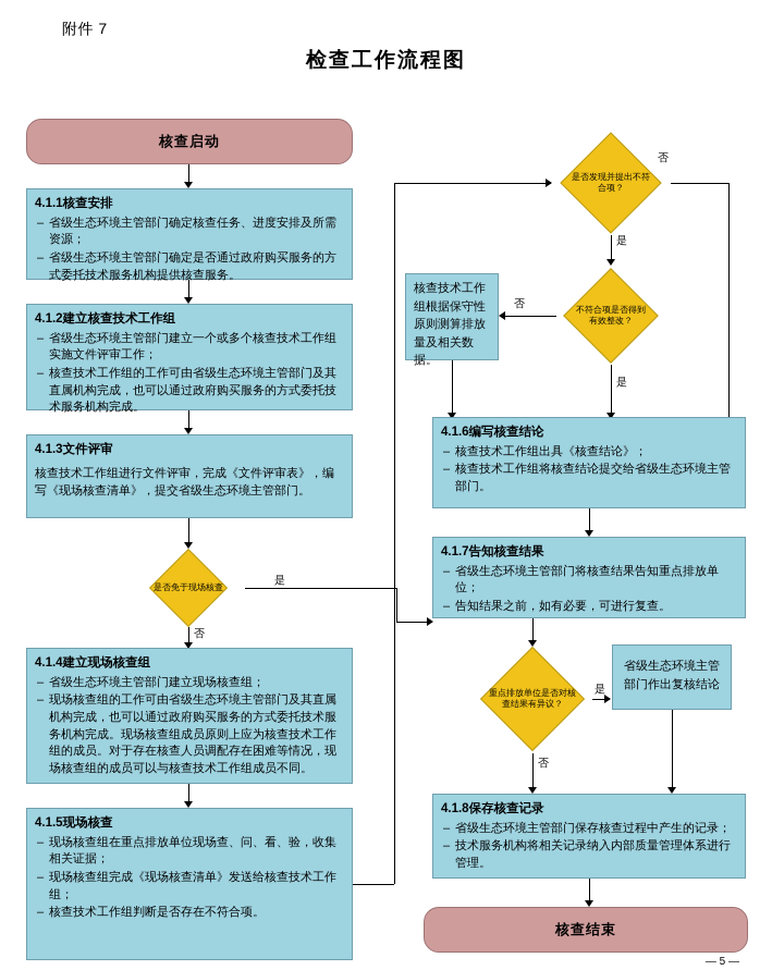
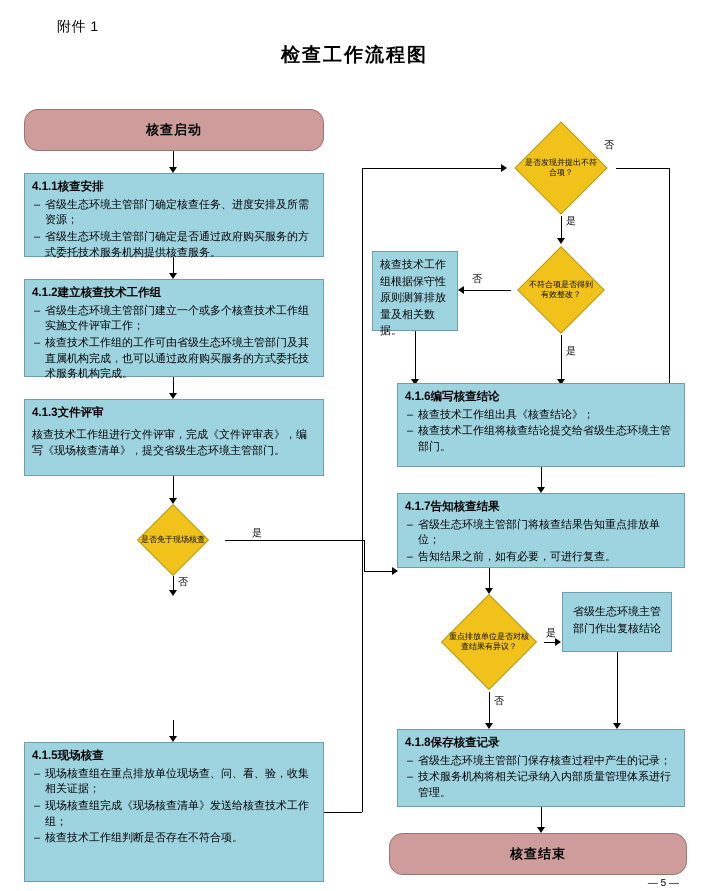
- 附件 7
+ 附件 1
  检查工作流程图
  核查启动
  4.1.1核查安排
  省级生态环境主管部门确定核查任务、进度安排及所需资源；
  省级生态环境主管部门确定是否通过政府购买服务的方式委托技术服务机构提供核查服务。
  4.1.2建立核查技术工作组
  省级生态环境主管部门建立一个或多个核查技术工作组实施文件评审工作；
  核查技术工作组的工作可由省级生态环境主管部门及其直属机构完成，也可以通过政府购买服务的方式委托技术服务机构完成。
  4.1.3文件评审
  核查技术工作组进行文件评审，完成《文件评审表》，编写《现场核查清单》，提交省级生态环境主管部门。
  是否免于现场核查
  是
  否
- 4.1.4建立现场核查组
- 省级生态环境主管部门建立现场核查组；
- 现场核查组的工作可由省级生态环境主管部门及其直属机构完成，也可以通过政府购买服务的方式委托技术服务机构完成。现场核查组成员原则上应为核查技术工作组的成员。对于存在核查人员调配存在困难等情况，现场核查组的成员可以与核查技术工作组成员不同。
  4.1.5现场核查
  现场核查组在重点排放单位现场查、问、看、验，收集相关证据；
  现场核查组完成《现场核查清单》发送给核查技术工作组；
  核查技术工作组判断是否存在不符合项。
  是否发现并提出不符合项？
  否
  是
  不符合项是否得到有效整改？
  否
  核查技术工作组根据保守性原则测算排放量及相关数据。
  是
  4.1.6编写核查结论
  核查技术工作组出具《核查结论》；
  核查技术工作组将核查结论提交给省级生态环境主管部门。
  4.1.7告知核查结果
  省级生态环境主管部门将核查结果告知重点排放单位；
  告知结果之前，如有必要，可进行复查。
  重点排放单位是否对核查结果有异议？
  是
  省级生态环境主管部门作出复核结论
  否
  4.1.8保存核查记录
  省级生态环境主管部门保存核查过程中产生的记录；
  技术服务机构将相关记录纳入内部质量管理体系进行管理。
  核查结束
  — 5 —
